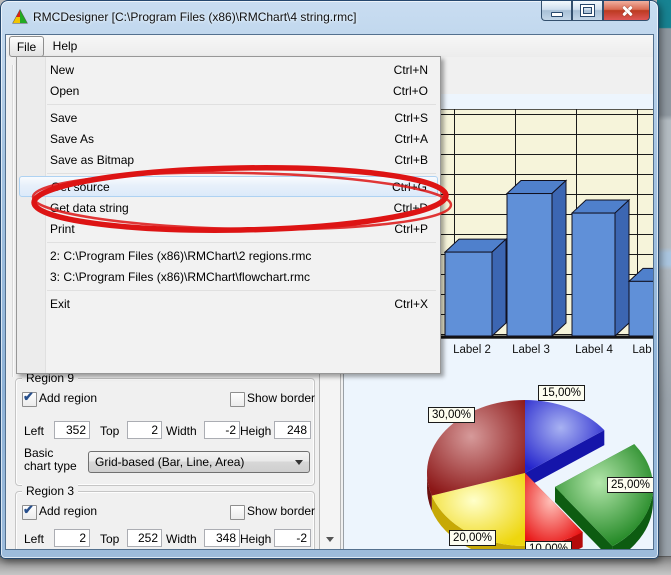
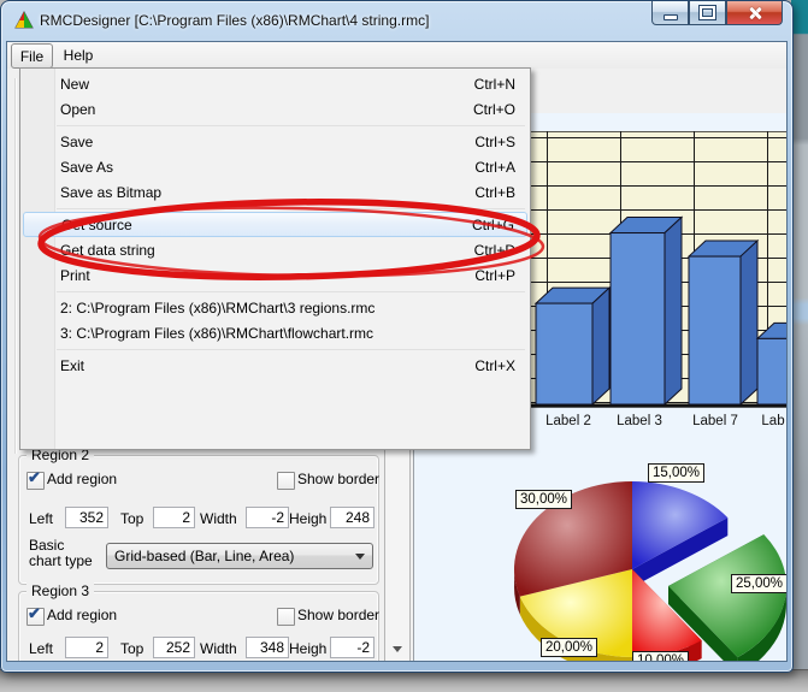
  RMCDesigner [C:\Program Files (x86)\RMChart\4 string.rmc]
  File
  Help
- Region 9
+ Region 2
  ✔
  Add region
  Show border
  Left
  352
  Top
  2
  Width
  -2
  Heigh
  248
  Basic
  chart type
  Grid-based (Bar, Line, Area)
  Region 3
  ✔
  Add region
  Show border
  Left
  2
  Top
  252
  Width
  348
  Heigh
  -2
  Label 2
  Label 3
- Label 4
+ Label 7
  Lab
  15,00%
  30,00%
  25,00%
  20,00%
  New
  Ctrl+N
  Open
  Ctrl+O
  Save
  Ctrl+S
  Save As
  Ctrl+A
  Save as Bitmap
  Ctrl+B
  Ctrl+G
  Get data string
  Ctrl+
  Print
  Ctrl+P
- 2: C:\Program Files (x86)\RMChart\2 regions.rmc
+ 2: C:\Program Files (x86)\RMChart\3 regions.rmc
  3: C:\Program Files (x86)\RMChart\flowchart.rmc
  Exit
  Ctrl+X
